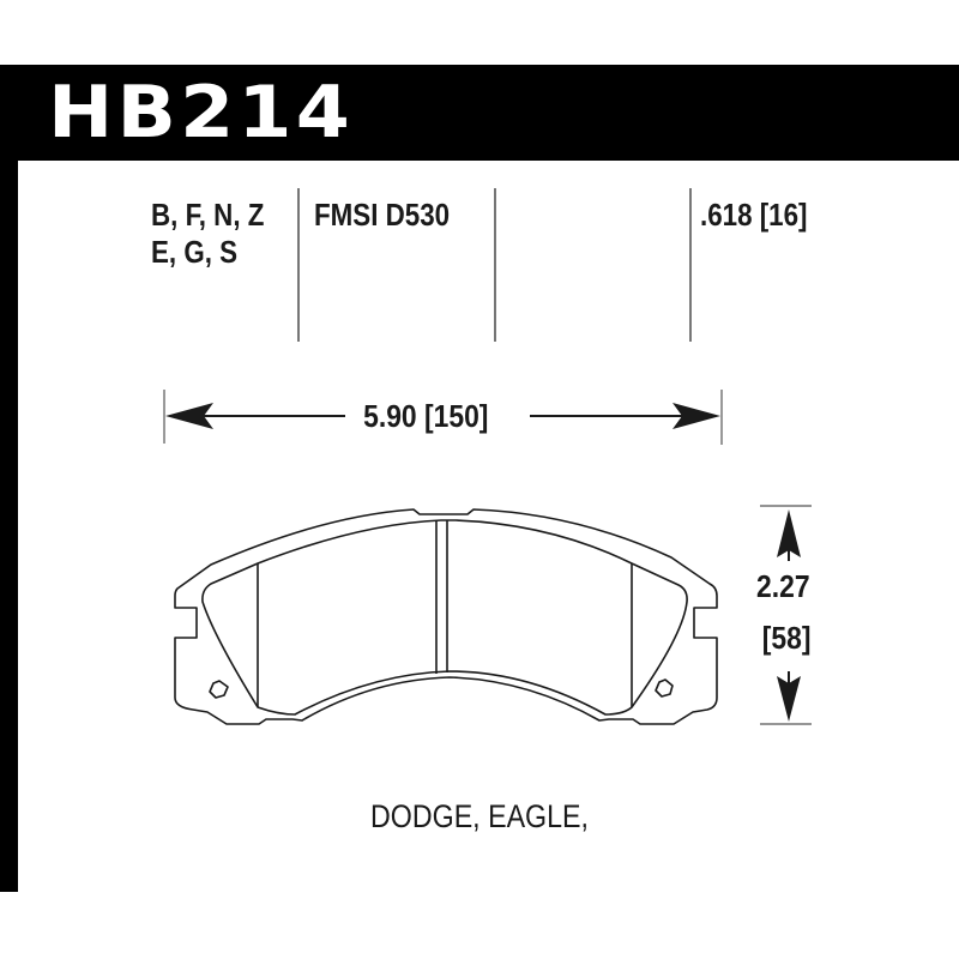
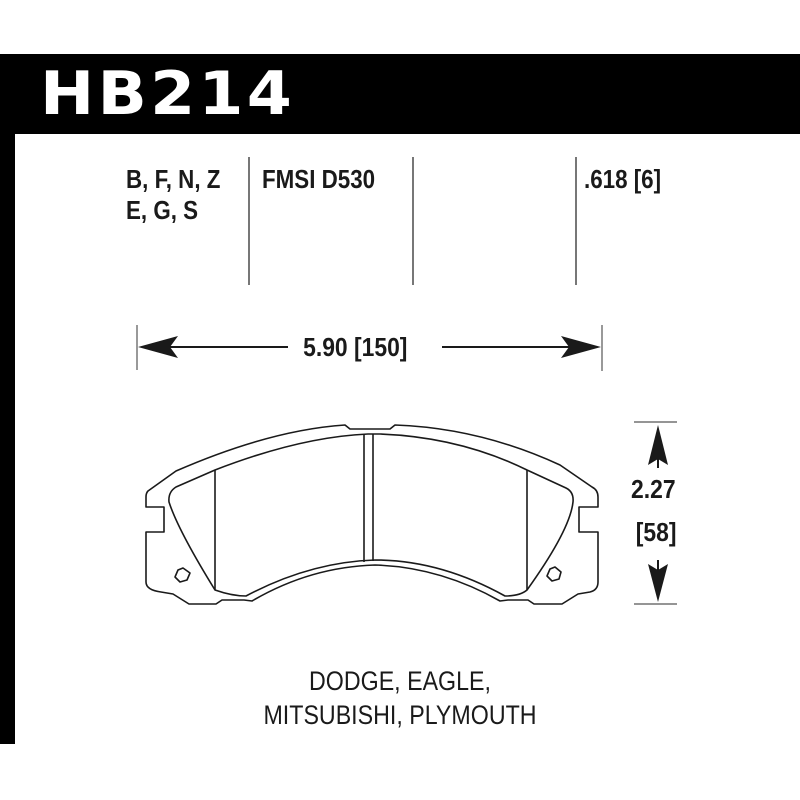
  HB214
  B, F, N, Z
  E, G, S
  FMSI D530
- .618 [16]
+ .618 [6]
  5.90 [150]
  2.27
  [58]
  DODGE, EAGLE,
+ MITSUBISHI, PLYMOUTH
